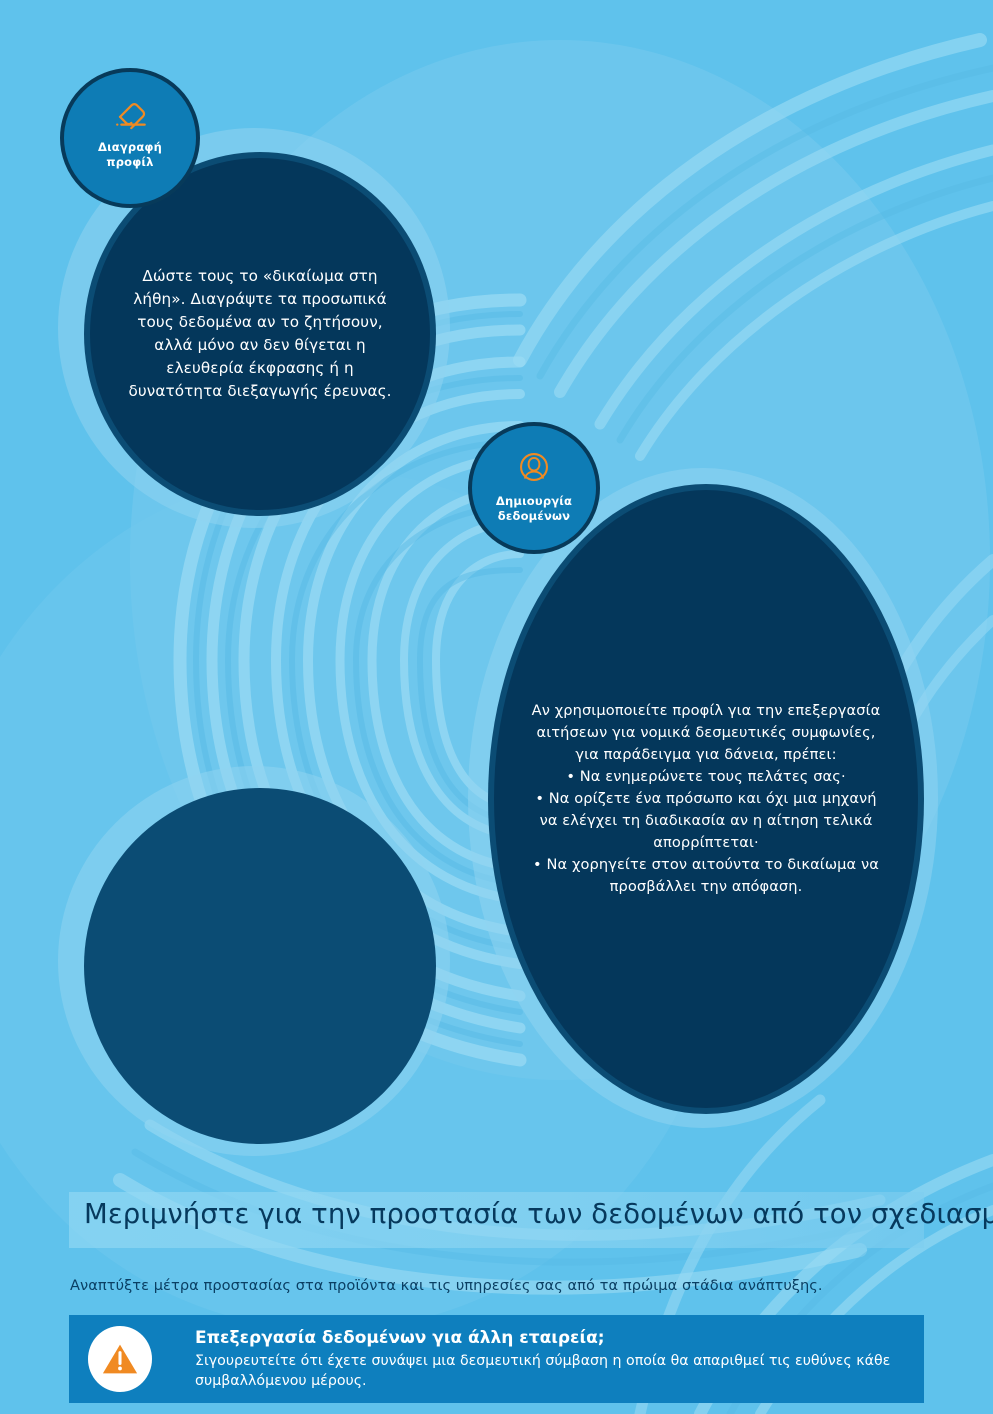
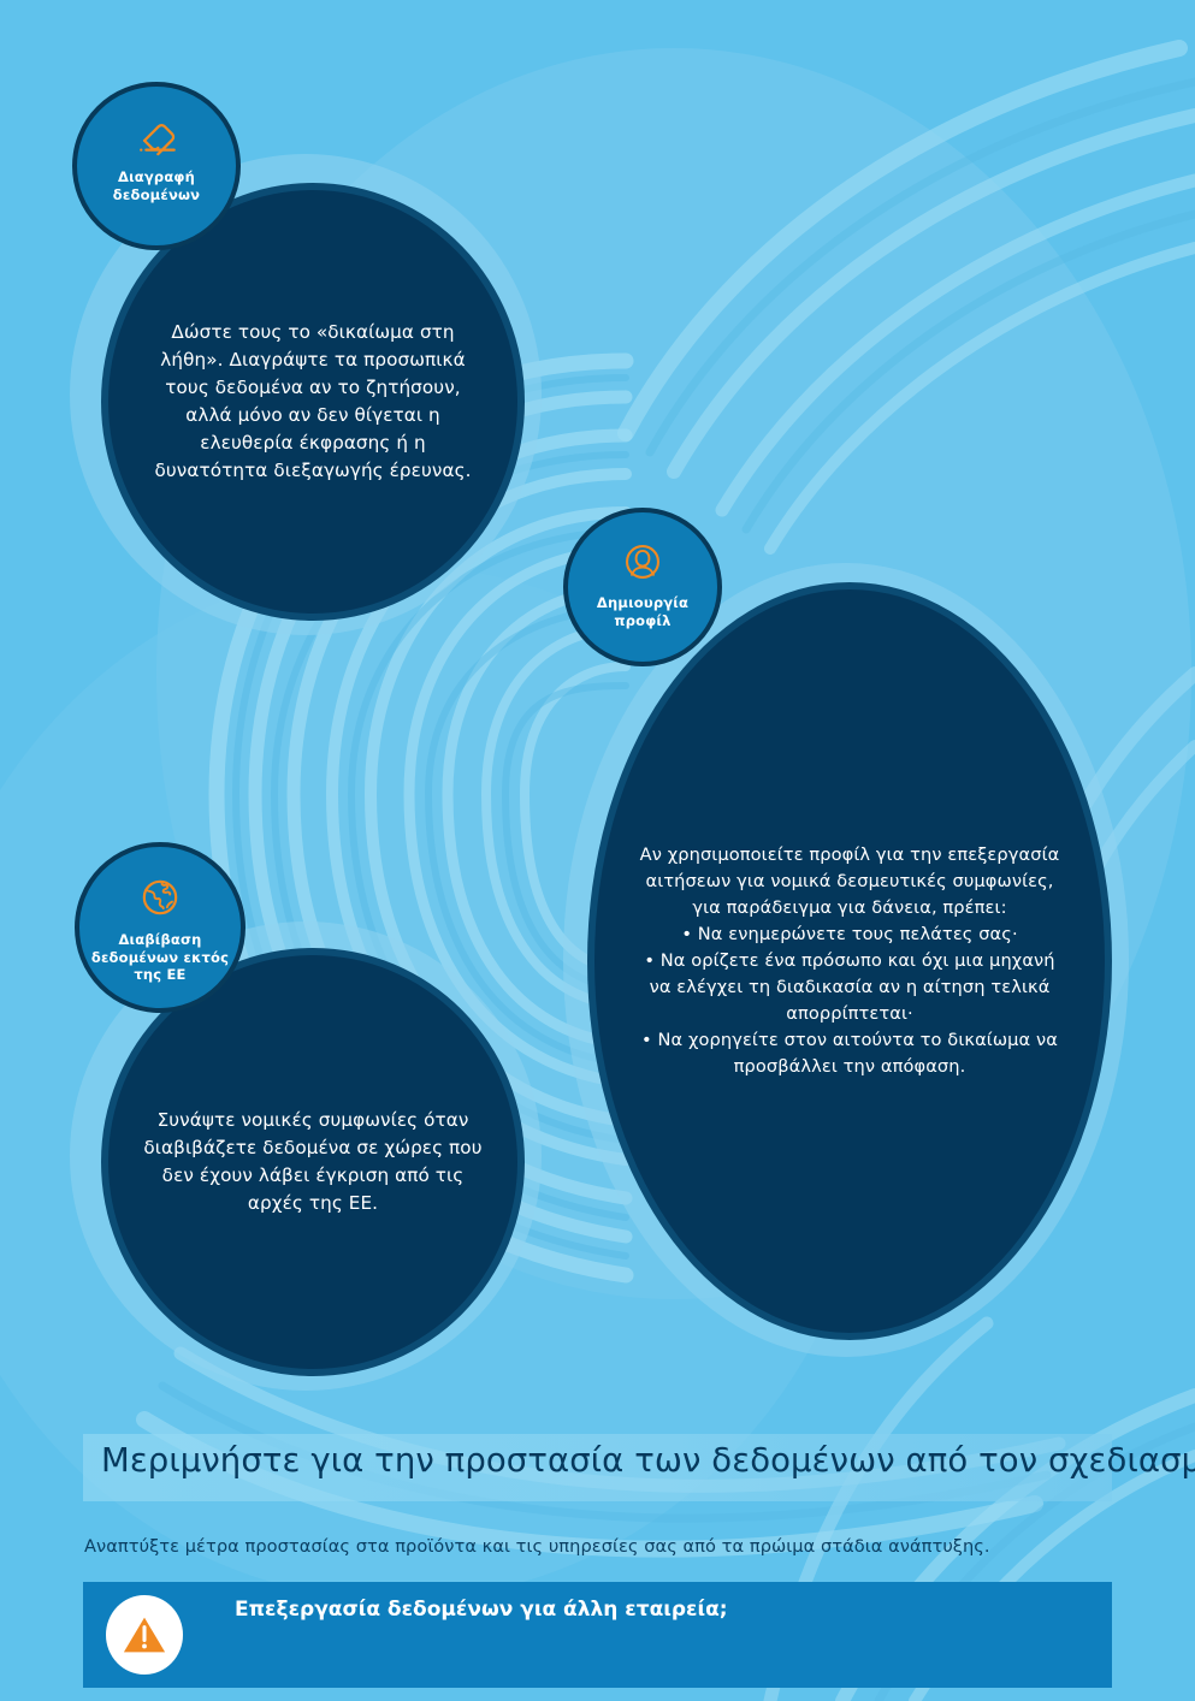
  Δώστε τους το «δικαίωμα στη λήθη». Διαγράψτε τα προσωπικά τους δεδομένα αν το ζητήσουν, αλλά μόνο αν δεν θίγεται η ελευθερία έκφρασης ή η δυνατότητα διεξαγωγής έρευνας.
  Διαγραφή
- προφίλ
+ δεδομένων
  Αν χρησιμοποιείτε προφίλ για την επεξεργασία αιτήσεων για νομικά δεσμευτικές συμφωνίες, για παράδειγμα για δάνεια, πρέπει:
  • Να ενημερώνετε τους πελάτες σας·
  • Να ορίζετε ένα πρόσωπο και όχι μια μηχανή να ελέγχει τη διαδικασία αν η αίτηση τελικά απορρίπτεται·
  • Να χορηγείτε στον αιτούντα το δικαίωμα να προσβάλλει την απόφαση.
  Δημιουργία
- δεδομένων
+ προφίλ
+ Συνάψτε νομικές συμφωνίες όταν διαβιβάζετε δεδομένα σε χώρες που δεν έχουν λάβει έγκριση από τις αρχές της ΕΕ.
+ Διαβίβαση
+ δεδομένων εκτός
+ της ΕΕ
  Μεριμνήστε για την προστασία των δεδομένων από τον σχεδιασμ
  Αναπτύξτε μέτρα προστασίας στα προϊόντα και τις υπηρεσίες σας από τα πρώιμα στάδια ανάπτυξης.
  Επεξεργασία δεδομένων για άλλη εταιρεία;
- Σιγουρευτείτε ότι έχετε συνάψει μια δεσμευτική σύμβαση η οποία θα απαριθμεί τις ευθύνες κάθε συμβαλλόμενου μέρους.
